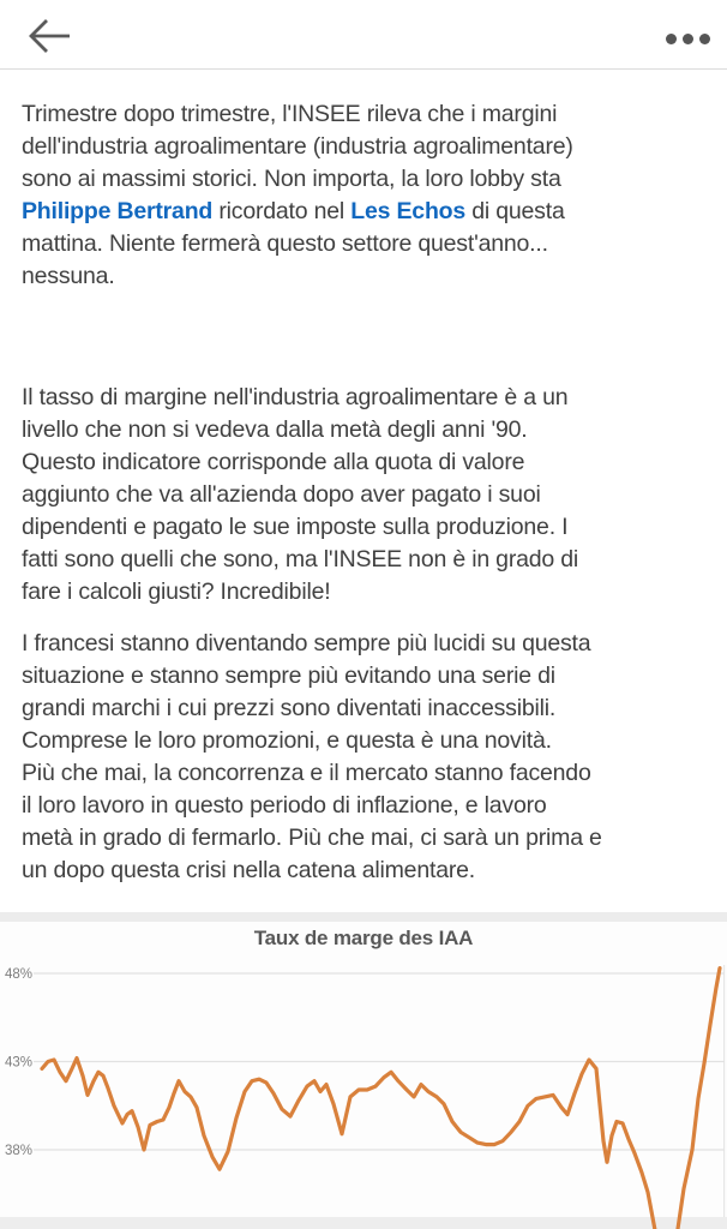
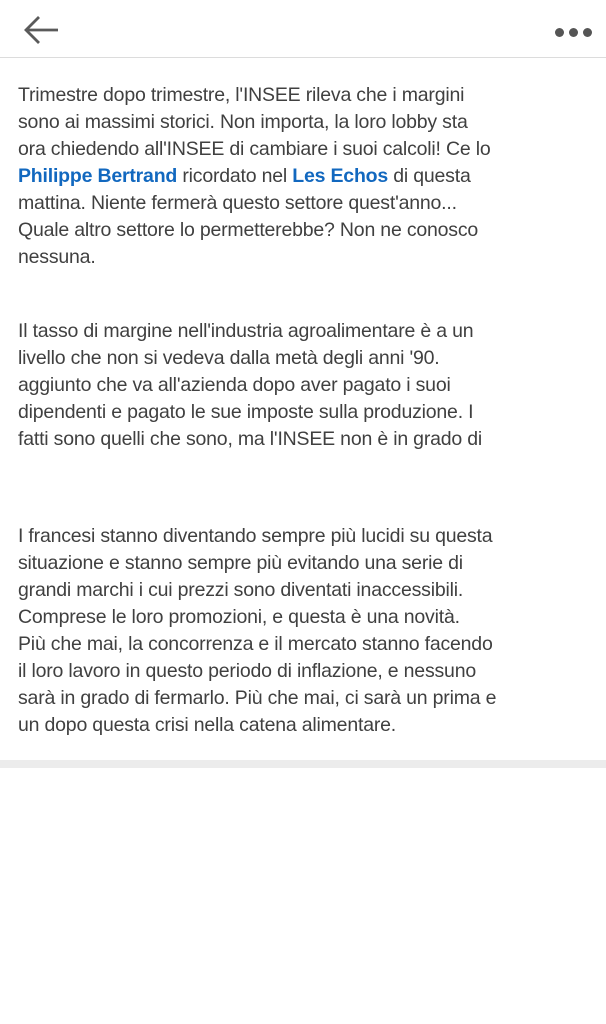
  Trimestre dopo trimestre, l'INSEE rileva che i margini
- dell'industria agroalimentare (industria agroalimentare)
  sono ai massimi storici. Non importa, la loro lobby sta
+ ora chiedendo all'INSEE di cambiare i suoi calcoli! Ce lo
  Philippe Bertrand ricordato nel Les Echos di questa
  mattina. Niente fermerà questo settore quest'anno...
+ Quale altro settore lo permetterebbe? Non ne conosco
  nessuna.
  Il tasso di margine nell'industria agroalimentare è a un
  livello che non si vedeva dalla metà degli anni '90.
- Questo indicatore corrisponde alla quota di valore
  aggiunto che va all'azienda dopo aver pagato i suoi
  dipendenti e pagato le sue imposte sulla produzione. I
  fatti sono quelli che sono, ma l'INSEE non è in grado di
- fare i calcoli giusti? Incredibile!
  I francesi stanno diventando sempre più lucidi su questa
  situazione e stanno sempre più evitando una serie di
  grandi marchi i cui prezzi sono diventati inaccessibili.
  Comprese le loro promozioni, e questa è una novità.
  Più che mai, la concorrenza e il mercato stanno facendo
- il loro lavoro in questo periodo di inflazione, e lavoro
+ il loro lavoro in questo periodo di inflazione, e nessuno
- metà in grado di fermarlo. Più che mai, ci sarà un prima e
+ sarà in grado di fermarlo. Più che mai, ci sarà un prima e
  un dopo questa crisi nella catena alimentare.
- 48%
- 43%
- 38%
- Taux de marge des IAA
